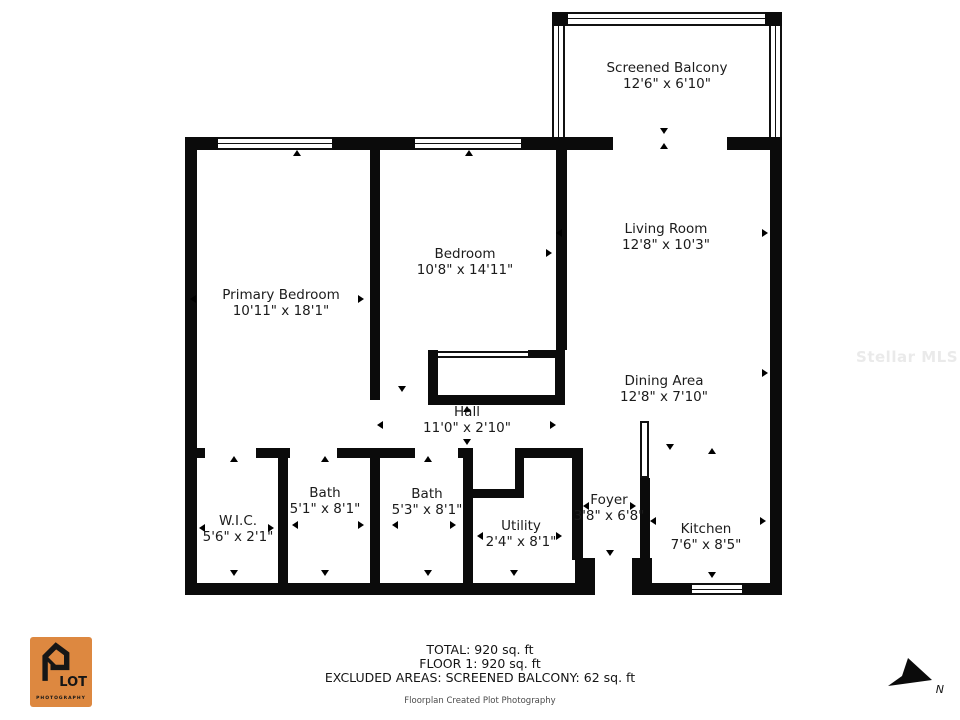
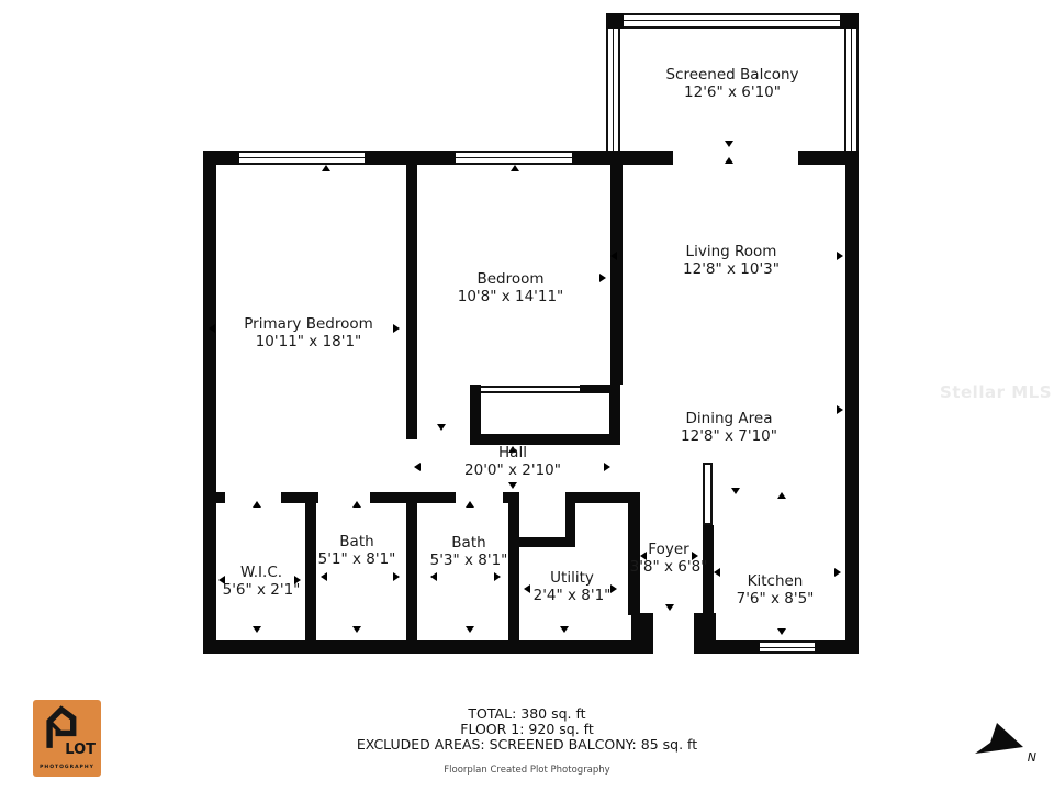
  Screened Balcony
  12'6" x 6'10"
  Living Room
  12'8" x 10'3"
  Bedroom
  10'8" x 14'11"
  Primary Bedroom
  10'11" x 18'1"
  Dining Area
  12'8" x 7'10"
  Hall
- 11'0" x 2'10"
+ 20'0" x 2'10"
  W.I.C.
  5'6" x 2'1"
  Bath
  5'1" x 8'1"
  Bath
  5'3" x 8'1"
  Utility
  2'4" x 8'1"
  Foyer
  3'8" x 6'8"
  Kitchen
  7'6" x 8'5"
- TOTAL: 920 sq. ft
+ TOTAL: 380 sq. ft
  FLOOR 1: 920 sq. ft
- EXCLUDED AREAS: SCREENED BALCONY: 62 sq. ft
+ EXCLUDED AREAS: SCREENED BALCONY: 85 sq. ft
  Floorplan Created Plot Photography
  LOT
  N
